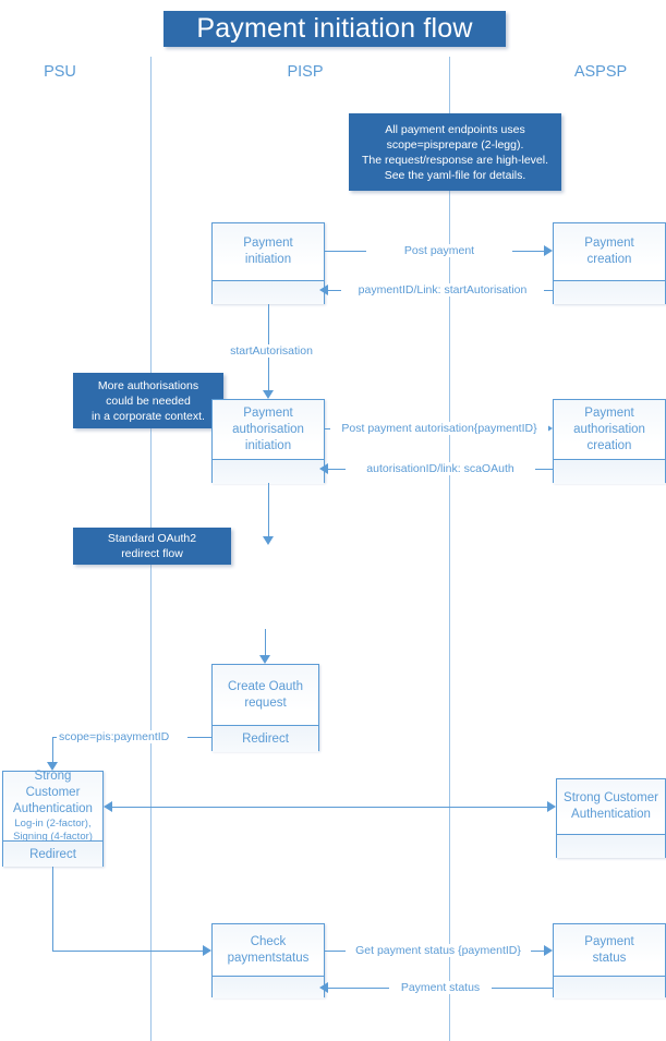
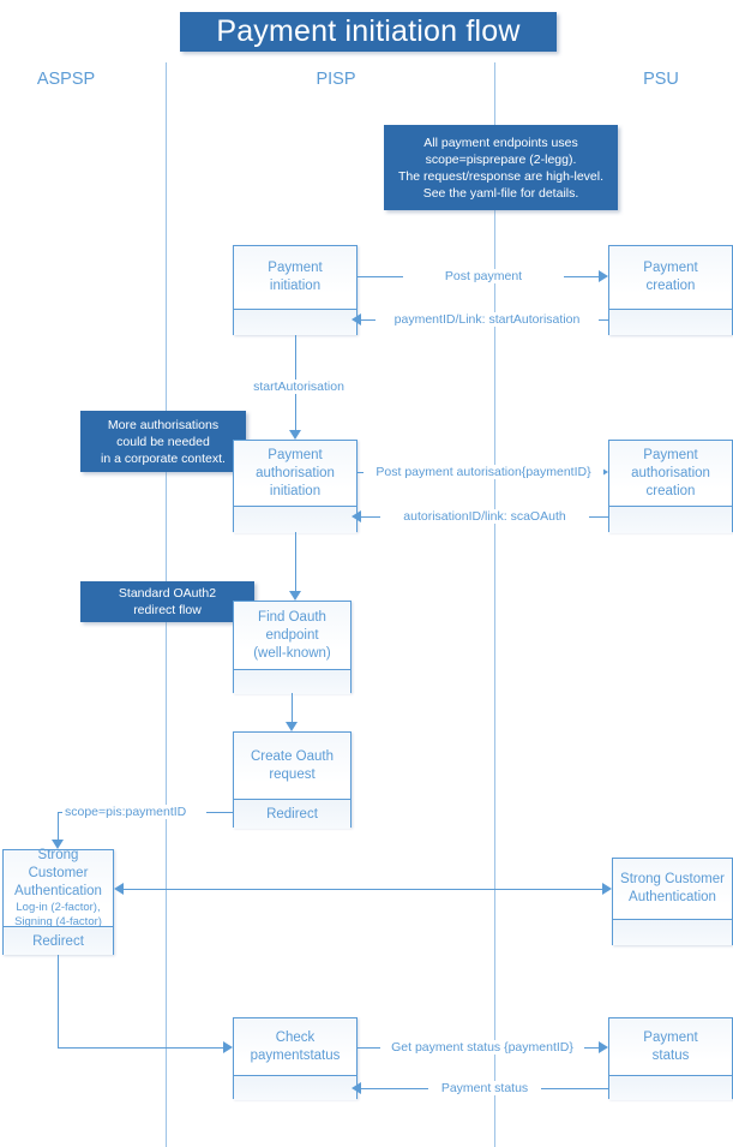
  Payment initiation flow
- PSU
+ ASPSP
  PISP
- ASPSP
+ PSU
  All payment endpoints uses
  scope=pisprepare (2-legg).
  The request/response are high-level.
  See the yaml-file for details.
  Payment
  initiation
  Payment
  creation
  Post payment
  paymentID/Link: startAutorisation
  startAutorisation
  More authorisations
  could be needed
  in a corporate context.
  Payment
  authorisation
  initiation
  Payment
  authorisation
  creation
  Post payment autorisation{paymentID}
  autorisationID/link: scaOAuth
  Standard OAuth2
  redirect flow
+ Find Oauth
+ endpoint
+ (well-known)
  Create Oauth
  request
  Redirect
  scope=pis:paymentID
  Strong Customer
  Authentication
  Log-in (2-factor),
  Signing (4-factor)
  Redirect
  Strong Customer
  Authentication
  Check
  paymentstatus
  Payment
  status
  Get payment status {paymentID}
  Payment status
